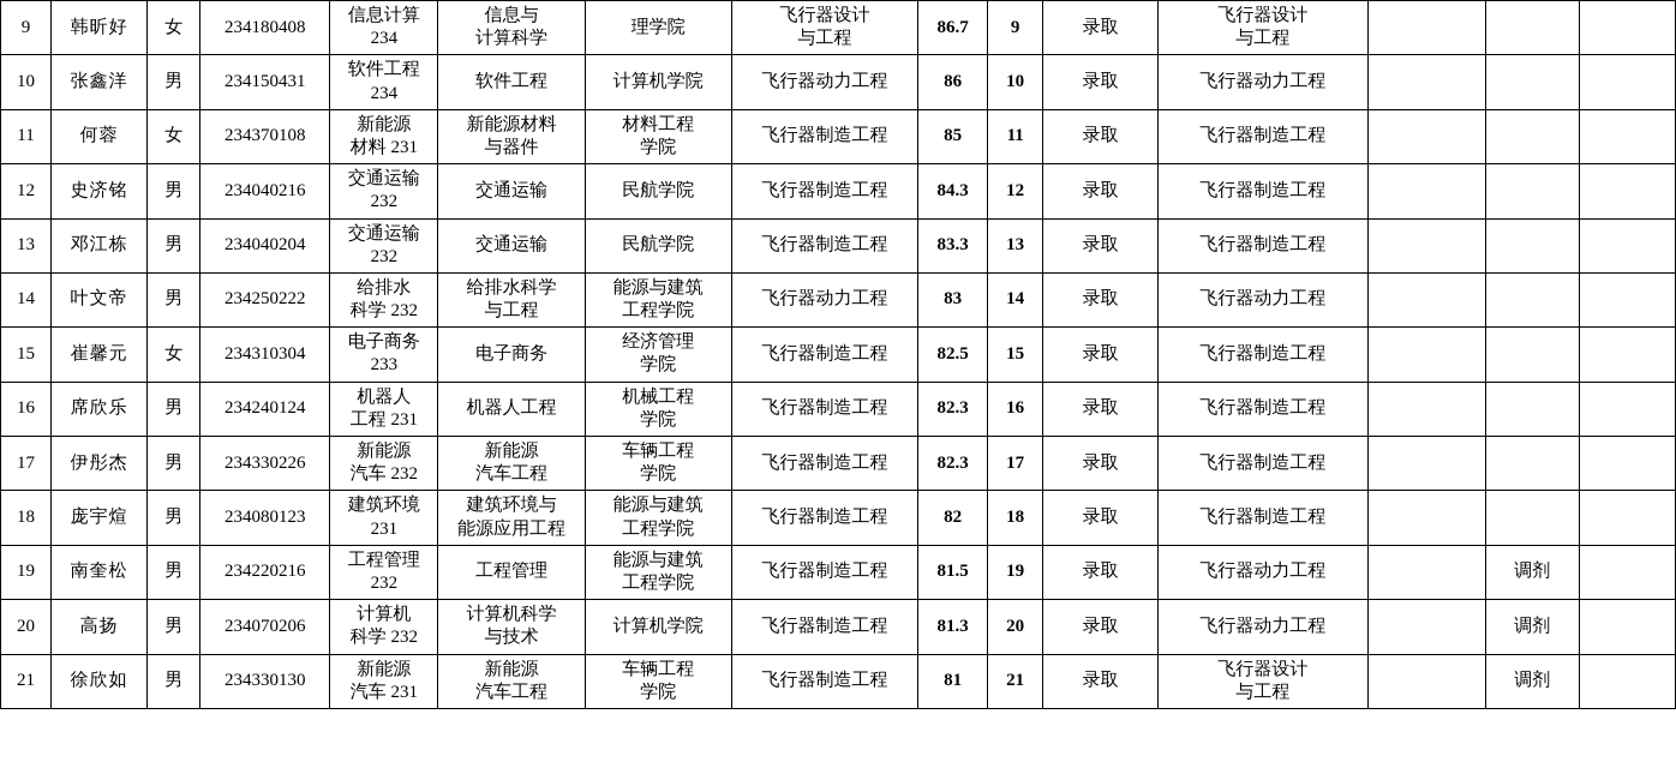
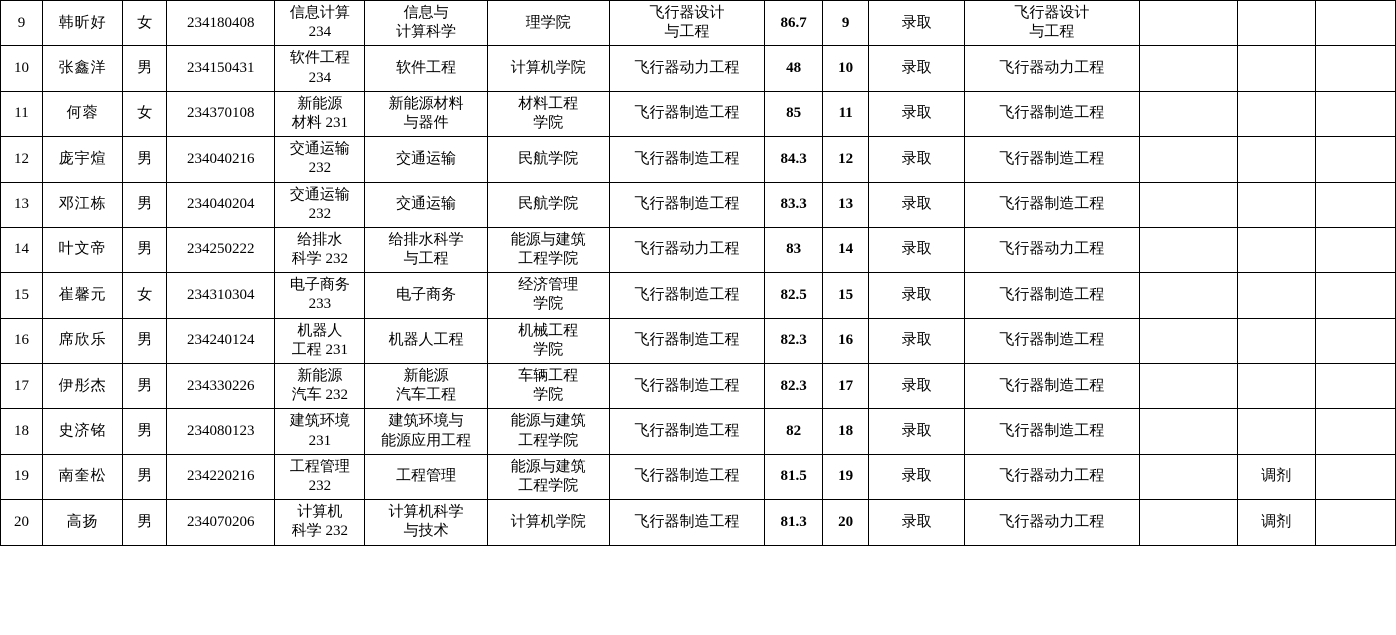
  9	韩昕好	女	234180408	信息计算234	信息与计算科学	理学院	飞行器设计与工程	86.7	9	录取	飞行器设计与工程
- 10	张鑫洋	男	234150431	软件工程234	软件工程	计算机学院	飞行器动力工程	86	10	录取	飞行器动力工程
+ 10	张鑫洋	男	234150431	软件工程234	软件工程	计算机学院	飞行器动力工程	48	10	录取	飞行器动力工程
  11	何蓉	女	234370108	新能源材料 231	新能源材料与器件	材料工程学院	飞行器制造工程	85	11	录取	飞行器制造工程
- 12	史济铭	男	234040216	交通运输232	交通运输	民航学院	飞行器制造工程	84.3	12	录取	飞行器制造工程
+ 12	庞宇煊	男	234040216	交通运输232	交通运输	民航学院	飞行器制造工程	84.3	12	录取	飞行器制造工程
  13	邓江栋	男	234040204	交通运输232	交通运输	民航学院	飞行器制造工程	83.3	13	录取	飞行器制造工程
  14	叶文帝	男	234250222	给排水科学 232	给排水科学与工程	能源与建筑工程学院	飞行器动力工程	83	14	录取	飞行器动力工程
  15	崔馨元	女	234310304	电子商务233	电子商务	经济管理学院	飞行器制造工程	82.5	15	录取	飞行器制造工程
  16	席欣乐	男	234240124	机器人工程 231	机器人工程	机械工程学院	飞行器制造工程	82.3	16	录取	飞行器制造工程
  17	伊彤杰	男	234330226	新能源汽车 232	新能源汽车工程	车辆工程学院	飞行器制造工程	82.3	17	录取	飞行器制造工程
- 18	庞宇煊	男	234080123	建筑环境231	建筑环境与能源应用工程	能源与建筑工程学院	飞行器制造工程	82	18	录取	飞行器制造工程
+ 18	史济铭	男	234080123	建筑环境231	建筑环境与能源应用工程	能源与建筑工程学院	飞行器制造工程	82	18	录取	飞行器制造工程
  19	南奎松	男	234220216	工程管理232	工程管理	能源与建筑工程学院	飞行器制造工程	81.5	19	录取	飞行器动力工程		调剂
  20	高扬	男	234070206	计算机科学 232	计算机科学与技术	计算机学院	飞行器制造工程	81.3	20	录取	飞行器动力工程		调剂
- 21	徐欣如	男	234330130	新能源汽车 231	新能源汽车工程	车辆工程学院	飞行器制造工程	81	21	录取	飞行器设计与工程		调剂
